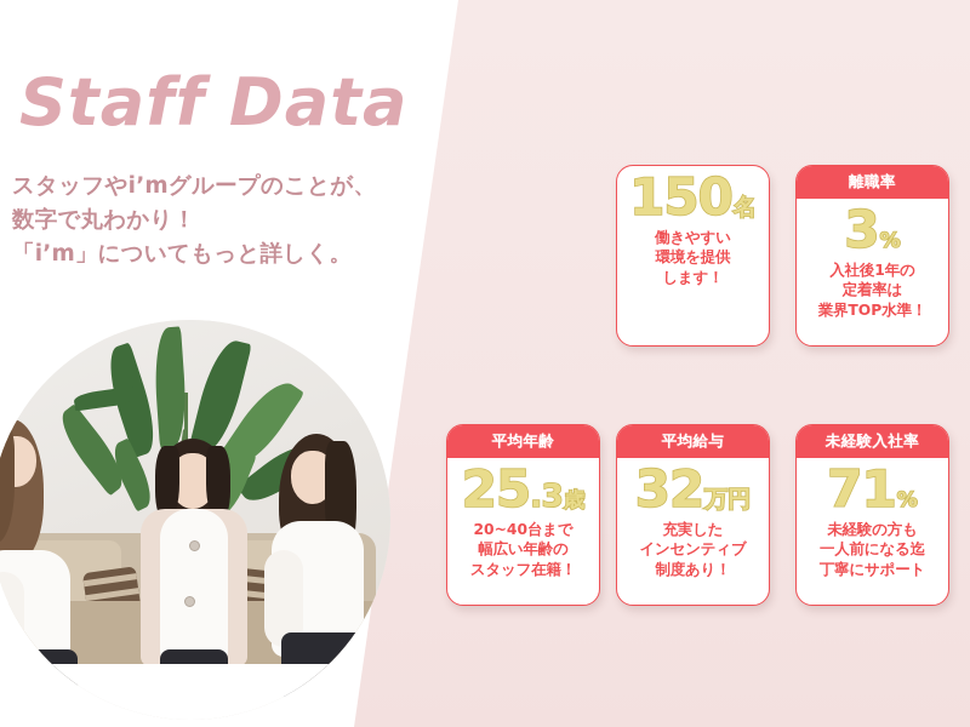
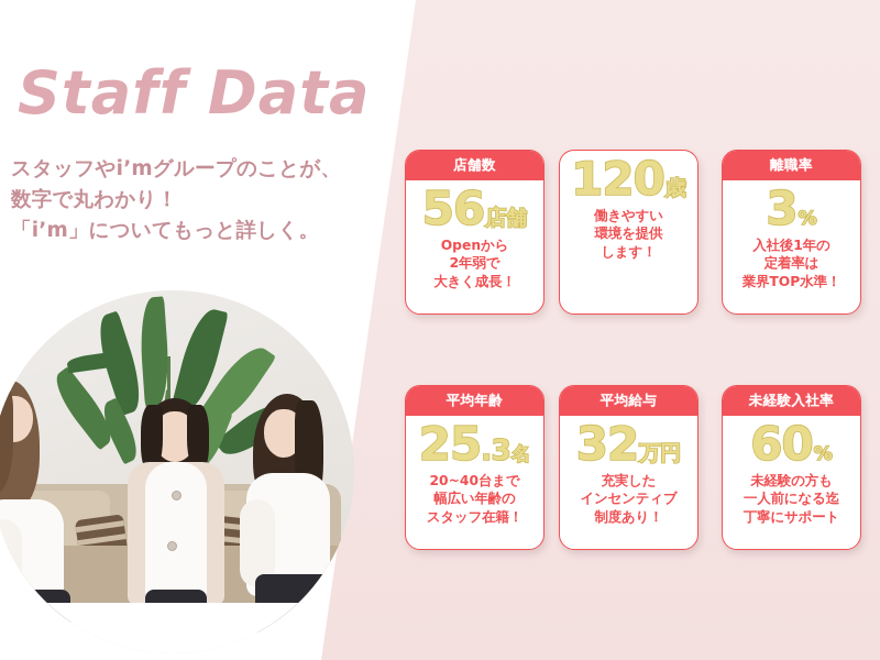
  Staff Data
  スタッフやi’mグループのことが、
  数字で丸わかり！
  「i’m」についてもっと詳しく。
+ 店舗数
+ 56
+ 店舗
+ Openから
+ 2年弱で
+ 大きく成長！
- 150
+ 120
- 名
+ 歳
  働きやすい
  環境を提供
  します！
  離職率
  3
  %
  入社後1年の
  定着率は
  業界TOP水準！
  平均年齢
  25
  .3
- 歳
+ 名
  20~40台まで
  幅広い年齢の
  スタッフ在籍！
  平均給与
  32
  万円
  充実した
  インセンティブ
  制度あり！
  未経験入社率
- 71
+ 60
  %
  未経験の方も
  一人前になる迄
  丁寧にサポート
